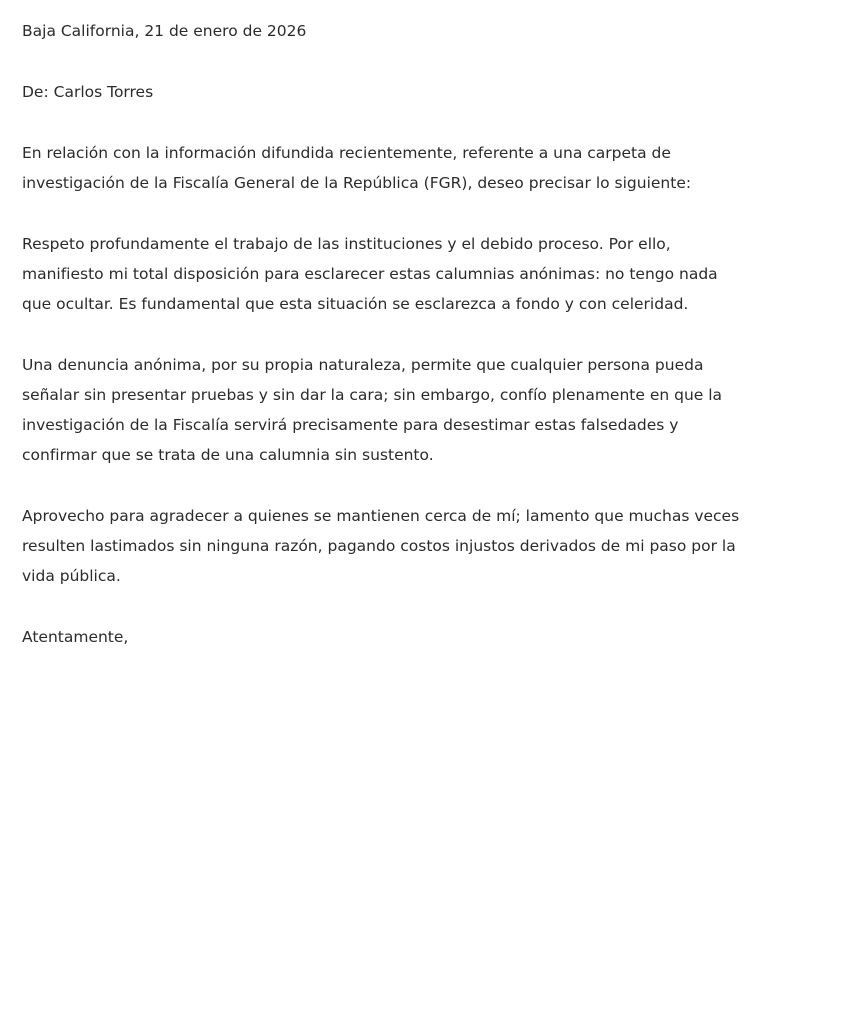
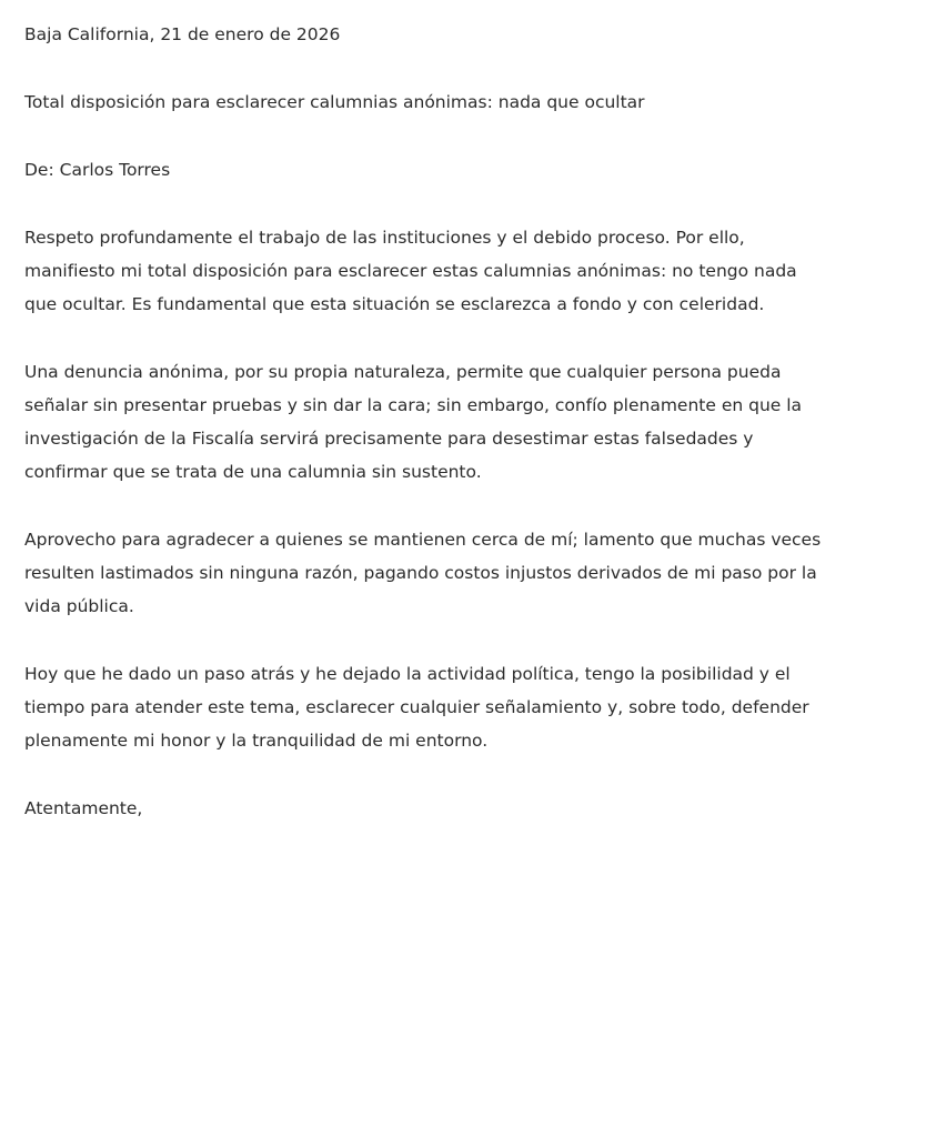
  Baja California, 21 de enero de 2026
+ Total disposición para esclarecer calumnias anónimas: nada que ocultar
  De: Carlos Torres
- En relación con la información difundida recientemente, referente a una carpeta de
- investigación de la Fiscalía General de la República (FGR), deseo precisar lo siguiente:
  Respeto profundamente el trabajo de las instituciones y el debido proceso. Por ello,
  manifiesto mi total disposición para esclarecer estas calumnias anónimas: no tengo nada
  que ocultar. Es fundamental que esta situación se esclarezca a fondo y con celeridad.
  Una denuncia anónima, por su propia naturaleza, permite que cualquier persona pueda
  señalar sin presentar pruebas y sin dar la cara; sin embargo, confío plenamente en que la
  investigación de la Fiscalía servirá precisamente para desestimar estas falsedades y
  confirmar que se trata de una calumnia sin sustento.
  Aprovecho para agradecer a quienes se mantienen cerca de mí; lamento que muchas veces
  resulten lastimados sin ninguna razón, pagando costos injustos derivados de mi paso por la
  vida pública.
+ Hoy que he dado un paso atrás y he dejado la actividad política, tengo la posibilidad y el
+ tiempo para atender este tema, esclarecer cualquier señalamiento y, sobre todo, defender
+ plenamente mi honor y la tranquilidad de mi entorno.
  Atentamente,
